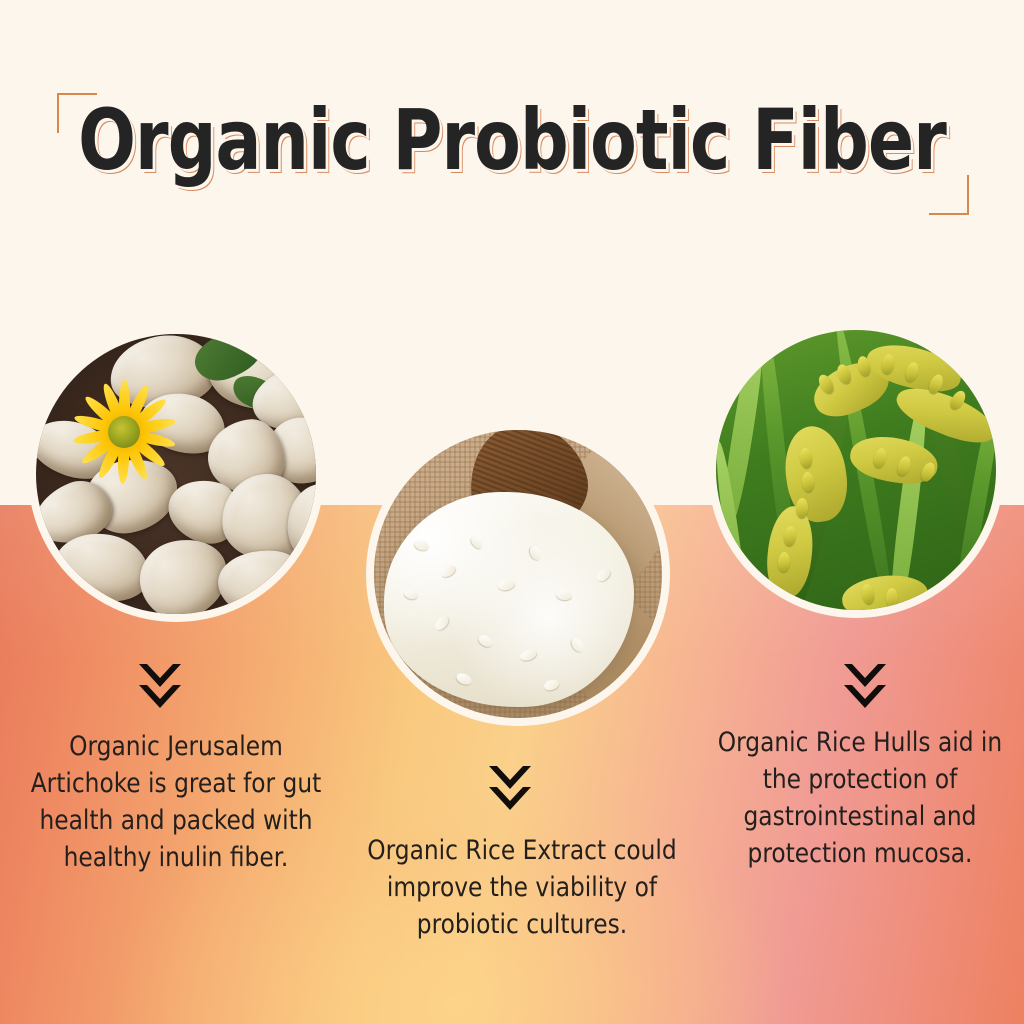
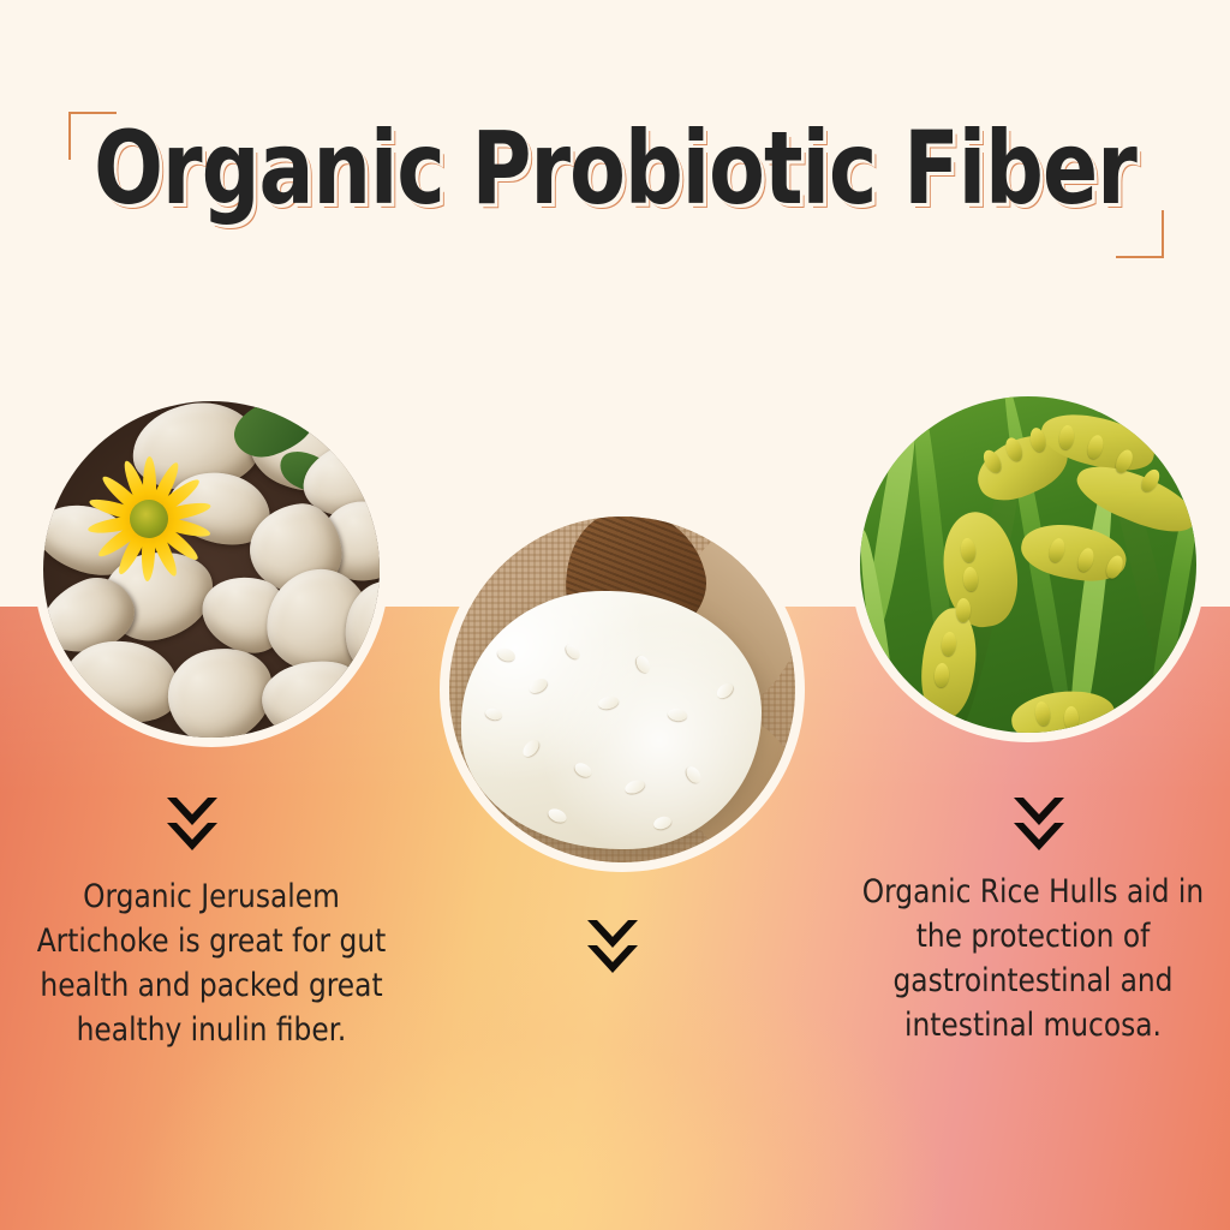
  Organic Probiotic Fiber
- Organic Jerusalem Artichoke is great for gut health and packed with healthy inulin fiber.
+ Organic Jerusalem Artichoke is great for gut health and packed great healthy inulin fiber.
- Organic Rice Extract could improve the viability of probiotic cultures.
- Organic Rice Hulls aid in the protection of gastrointestinal and protection mucosa.
+ Organic Rice Hulls aid in the protection of gastrointestinal and intestinal mucosa.
